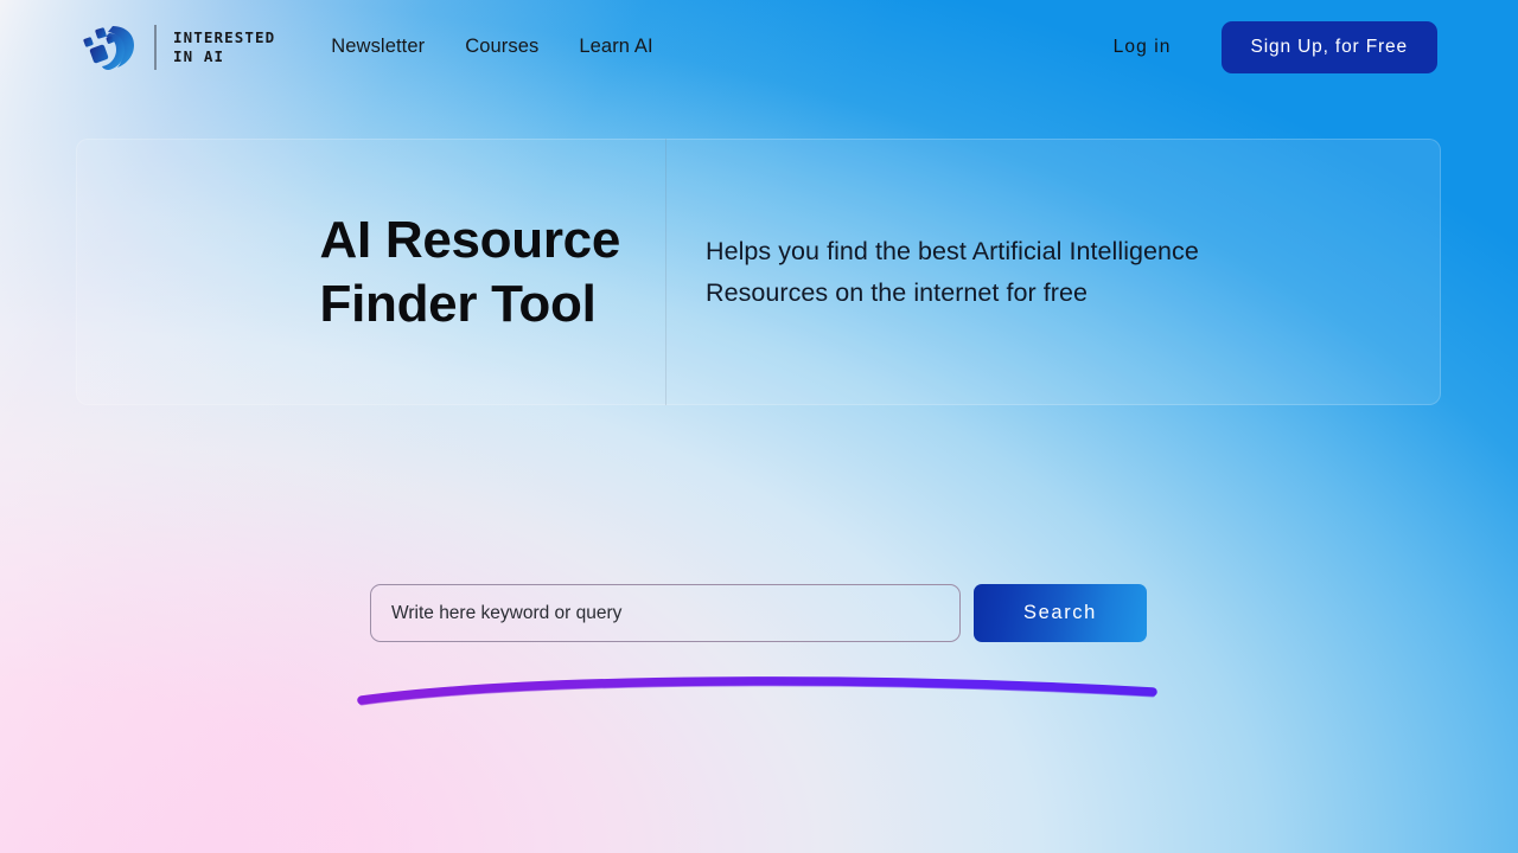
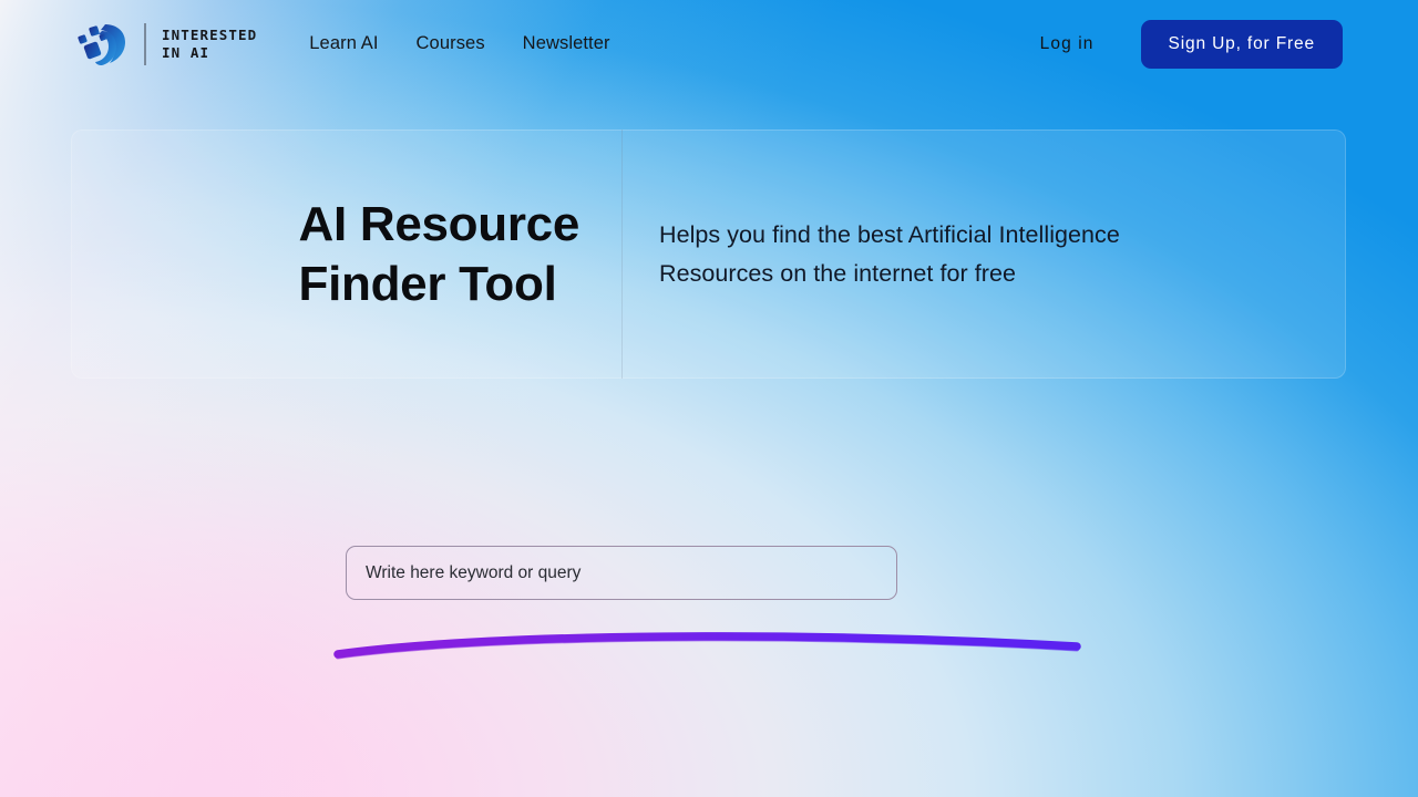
  INTERESTED
  IN AI
- Newsletter
+ Learn AI
  Courses
- Learn AI
+ Newsletter
  Log in
  Sign Up, for Free
  AI Resource
  Finder Tool
  Helps you find the best Artificial Intelligence
  Resources on the internet for free
  Write here keyword or query
- Search
